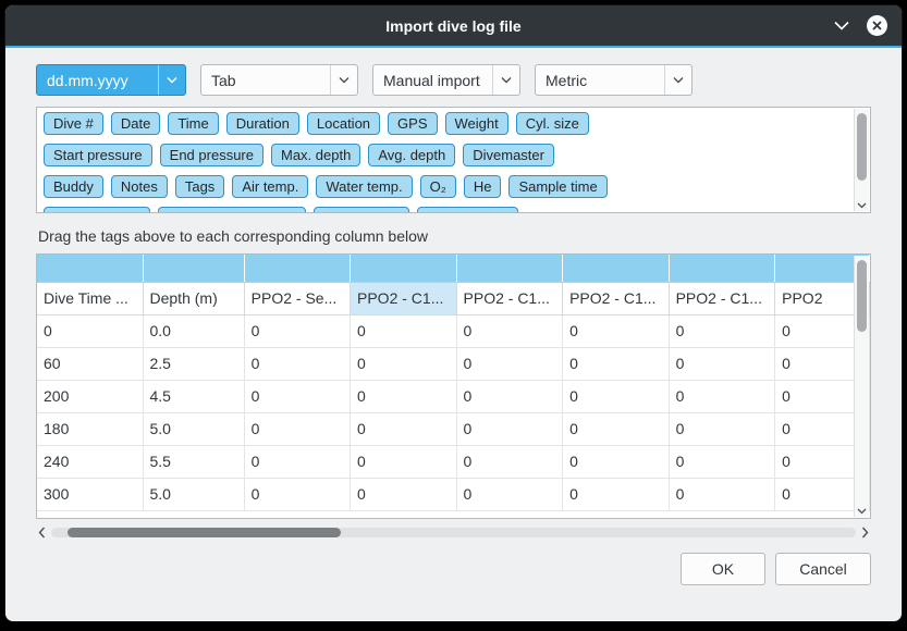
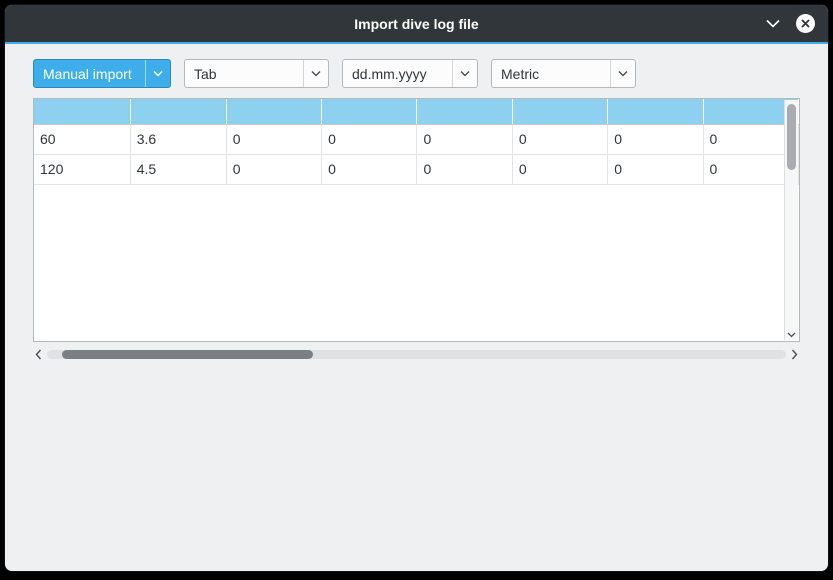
  Import dive log file
- dd.mm.yyyy
+ Manual import
  Tab
- Manual import
+ dd.mm.yyyy
  Metric
- Dive # Date Time Duration Location GPS Weight Cyl. size
- Start pressure End pressure Max. depth Avg. depth Divemaster
- Buddy Notes Tags Air temp. Water temp. O₂ He Sample time
- Drag the tags above to each corresponding column below
- Dive Time ...	Depth (m)	PPO2 - Se...	PPO2 - C1...	PPO2 - C1...	PPO2 - C1...	PPO2 - C1...	PPO2
- 0	0.0	0	0	0	0	0	0
- 60	2.5	0	0	0	0	0	0
+ 60	3.6	0	0	0	0	0	0
- 200	4.5	0	0	0	0	0	0
+ 120	4.5	0	0	0	0	0	0
- 180	5.0	0	0	0	0	0	0
- 240	5.5	0	0	0	0	0	0
- 300	5.0	0	0	0	0	0	0
- OK
- Cancel
